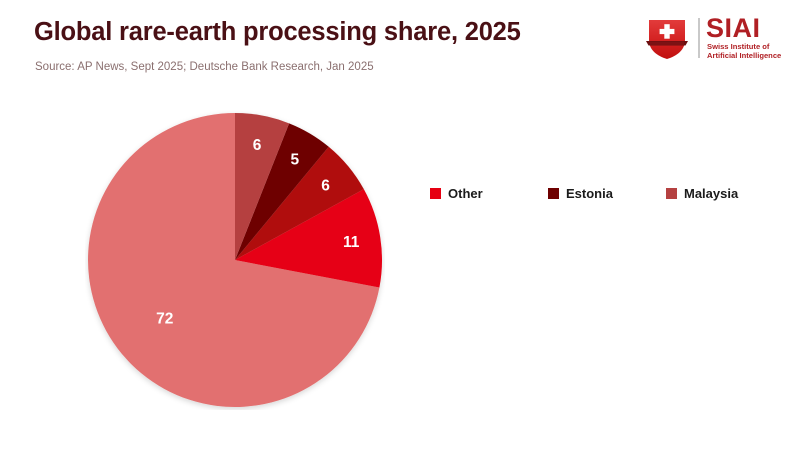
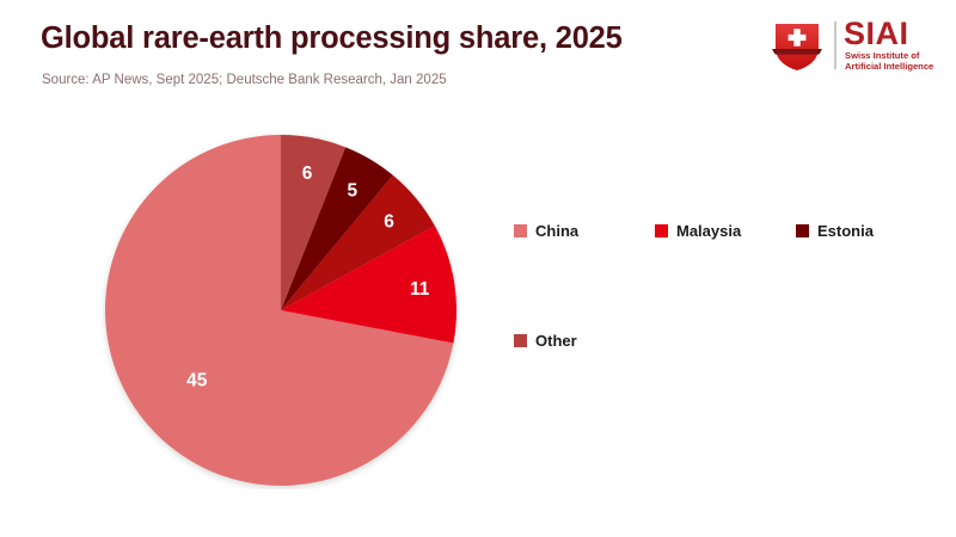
  Global rare-earth processing share, 2025
  Source: AP News, Sept 2025; Deutsche Bank Research, Jan 2025
  SIAI
  Swiss Institute of
  Artificial Intelligence
- 72
+ 45
  11
  6
  5
  6
+ China
- Other
+ Malaysia
  Estonia
- Malaysia
+ Other
